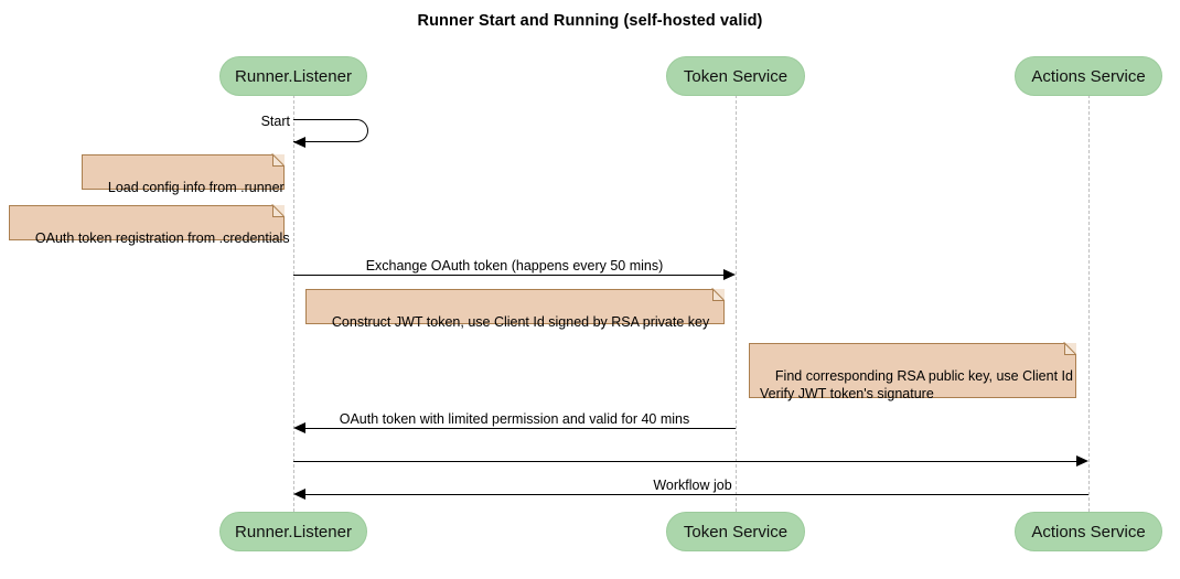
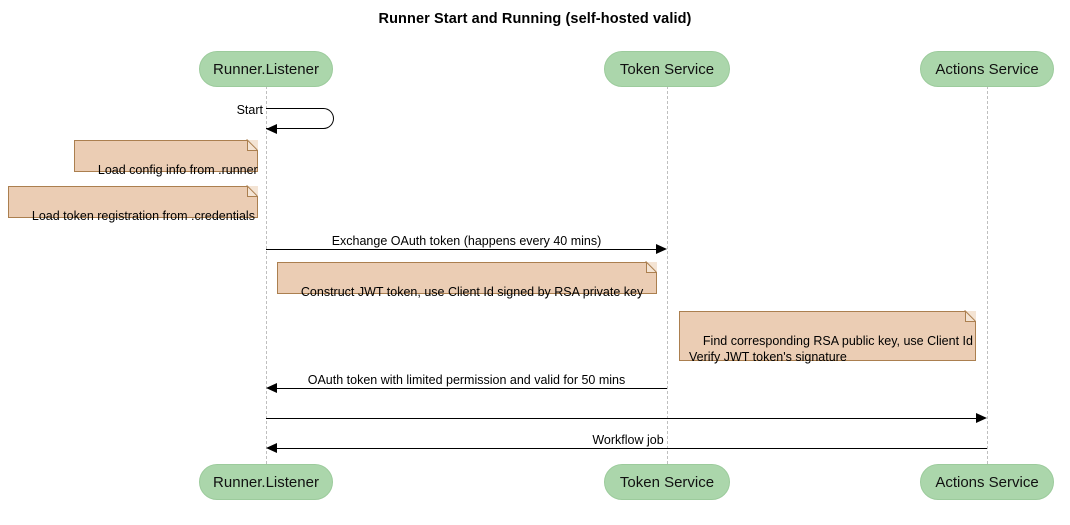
  Runner Start and Running (self-hosted valid)
  Runner.Listener
  Token Service
  Actions Service
  Runner.Listener
  Token Service
  Actions Service
  Start
  Load config info from .runner
- OAuth token registration from .credentials
+ Load token registration from .credentials
- Exchange OAuth token (happens every 50 mins)
+ Exchange OAuth token (happens every 40 mins)
  Construct JWT token, use Client Id signed by RSA private key
  Find corresponding RSA public key, use Client Id
  Verify JWT token's signature
- OAuth token with limited permission and valid for 40 mins
+ OAuth token with limited permission and valid for 50 mins
  Workflow job
